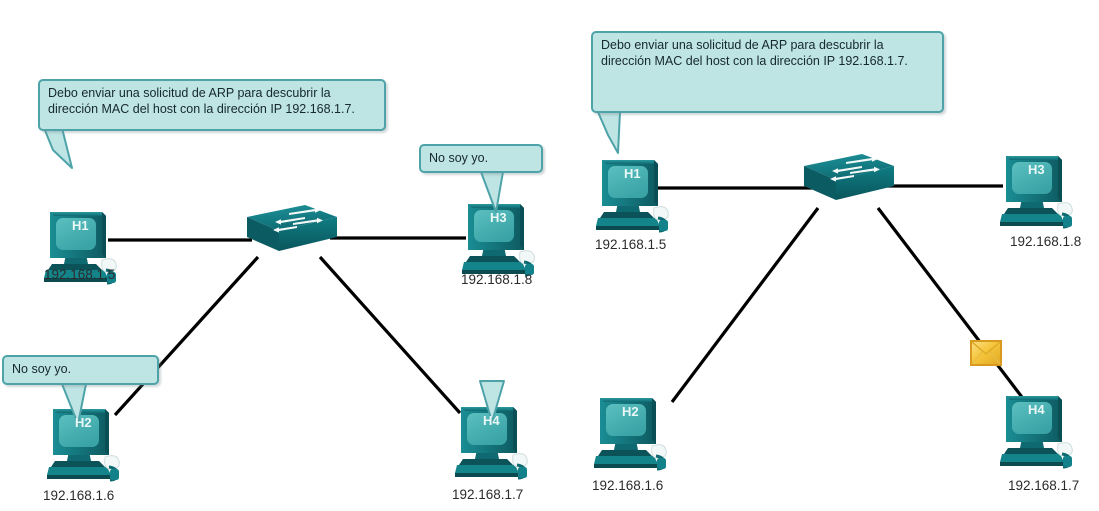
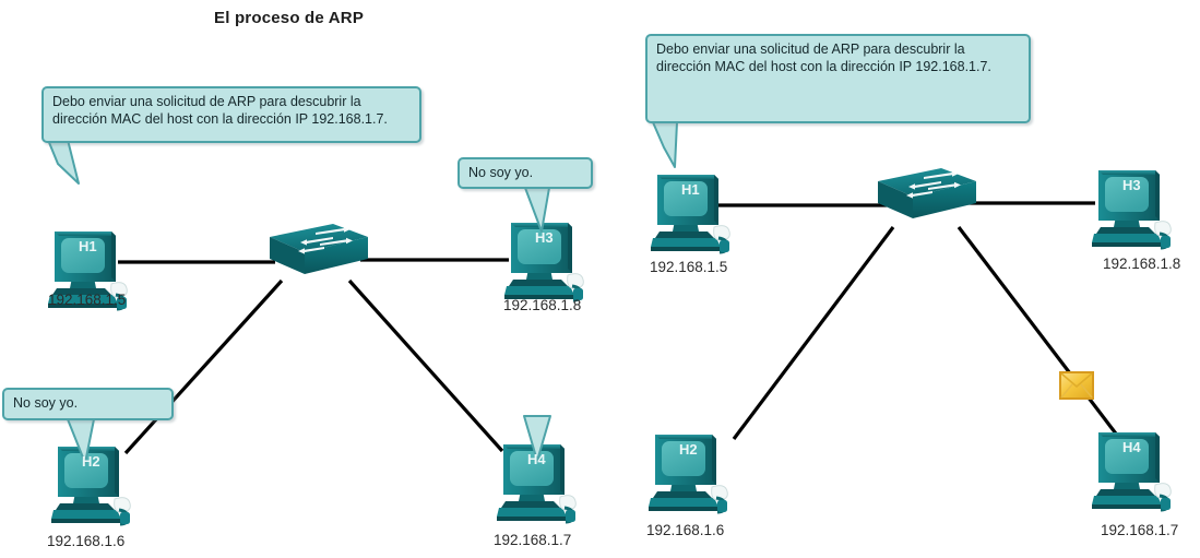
+ El proceso de ARP
  H1
  H2
  H3
  H4
  H1
  H2
  H3
  H4
  192.168.1.5
  192.168.1.6
  192.168.1.8
  192.168.1.7
  192.168.1.5
  192.168.1.6
  192.168.1.8
  192.168.1.7
  Debo enviar una solicitud de ARP para descubrir la dirección MAC del host con la dirección IP 192.168.1.7.
  No soy yo.
  No soy yo.
  Debo enviar una solicitud de ARP para descubrir la dirección MAC del host con la dirección IP 192.168.1.7.
